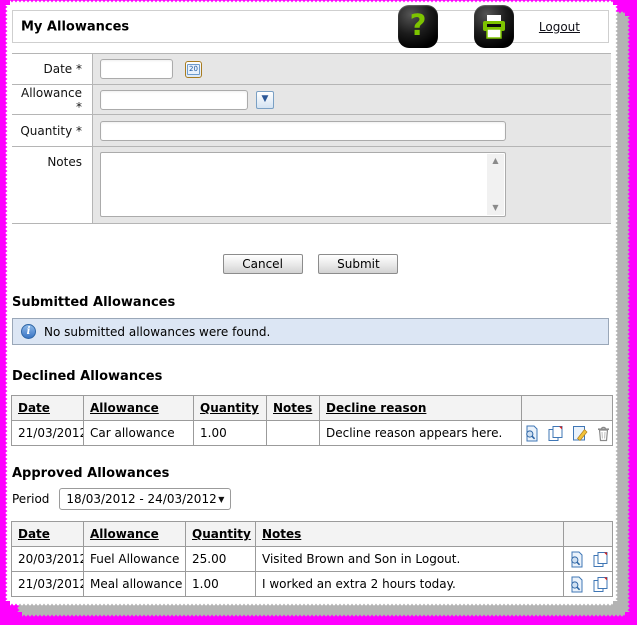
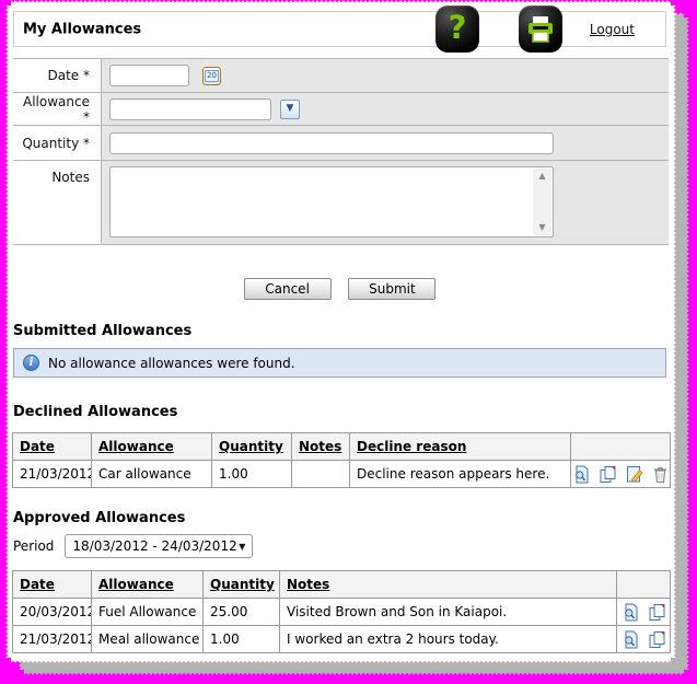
  My Allowances
  Logout
  ?
  Date *
  20
  Allowance *
  ▼
  Quantity *
  Notes
  ▲
  ▼
  Cancel Submit
  Submitted Allowances
  i
- No submitted allowances were found.
+ No allowance allowances were found.
  Declined Allowances
  Date	Allowance	Quantity	Notes	Decline reason
  21/03/2012	Car allowance	1.00		Decline reason appears here.
  Approved Allowances
  Period
  18/03/2012 - 24/03/2012
  ▼
  Date	Allowance	Quantity	Notes
- 20/03/2012	Fuel Allowance	25.00	Visited Brown and Son in Logout.
+ 20/03/2012	Fuel Allowance	25.00	Visited Brown and Son in Kaiapoi.
  21/03/2012	Meal allowance	1.00	I worked an extra 2 hours today.
